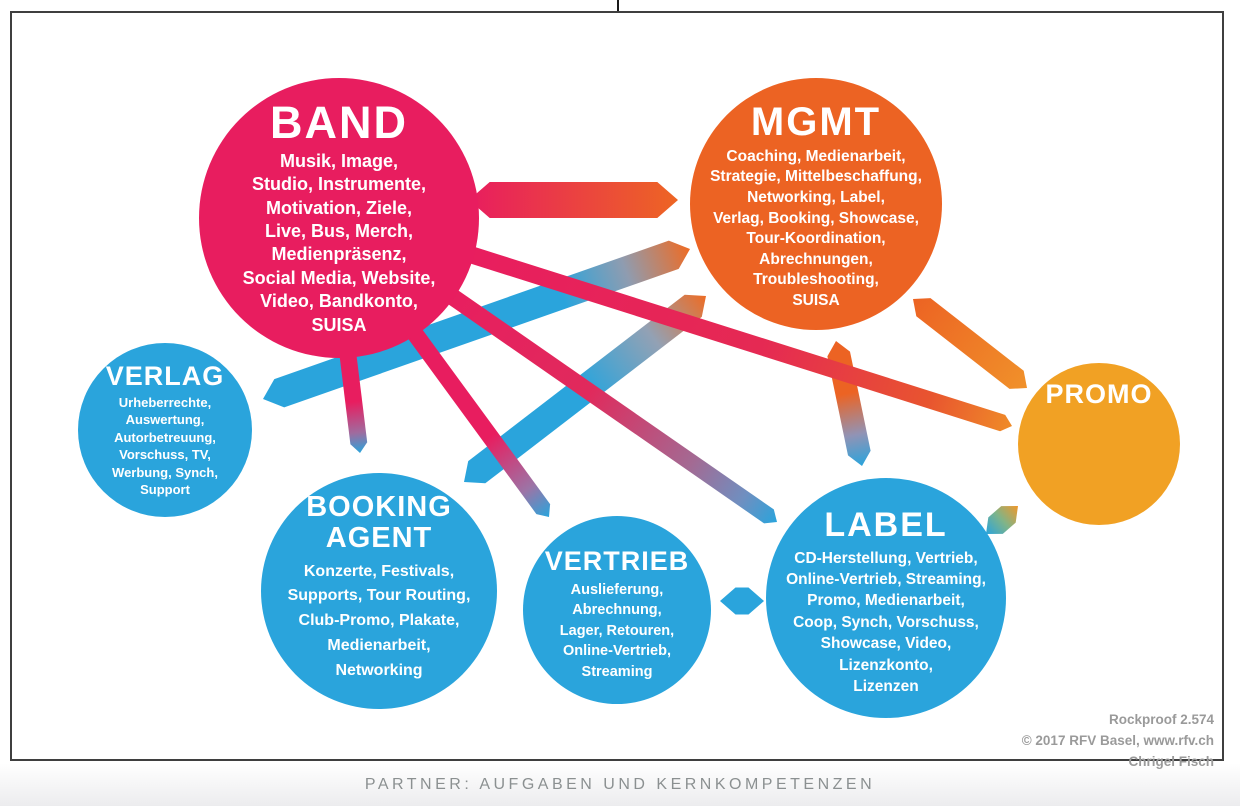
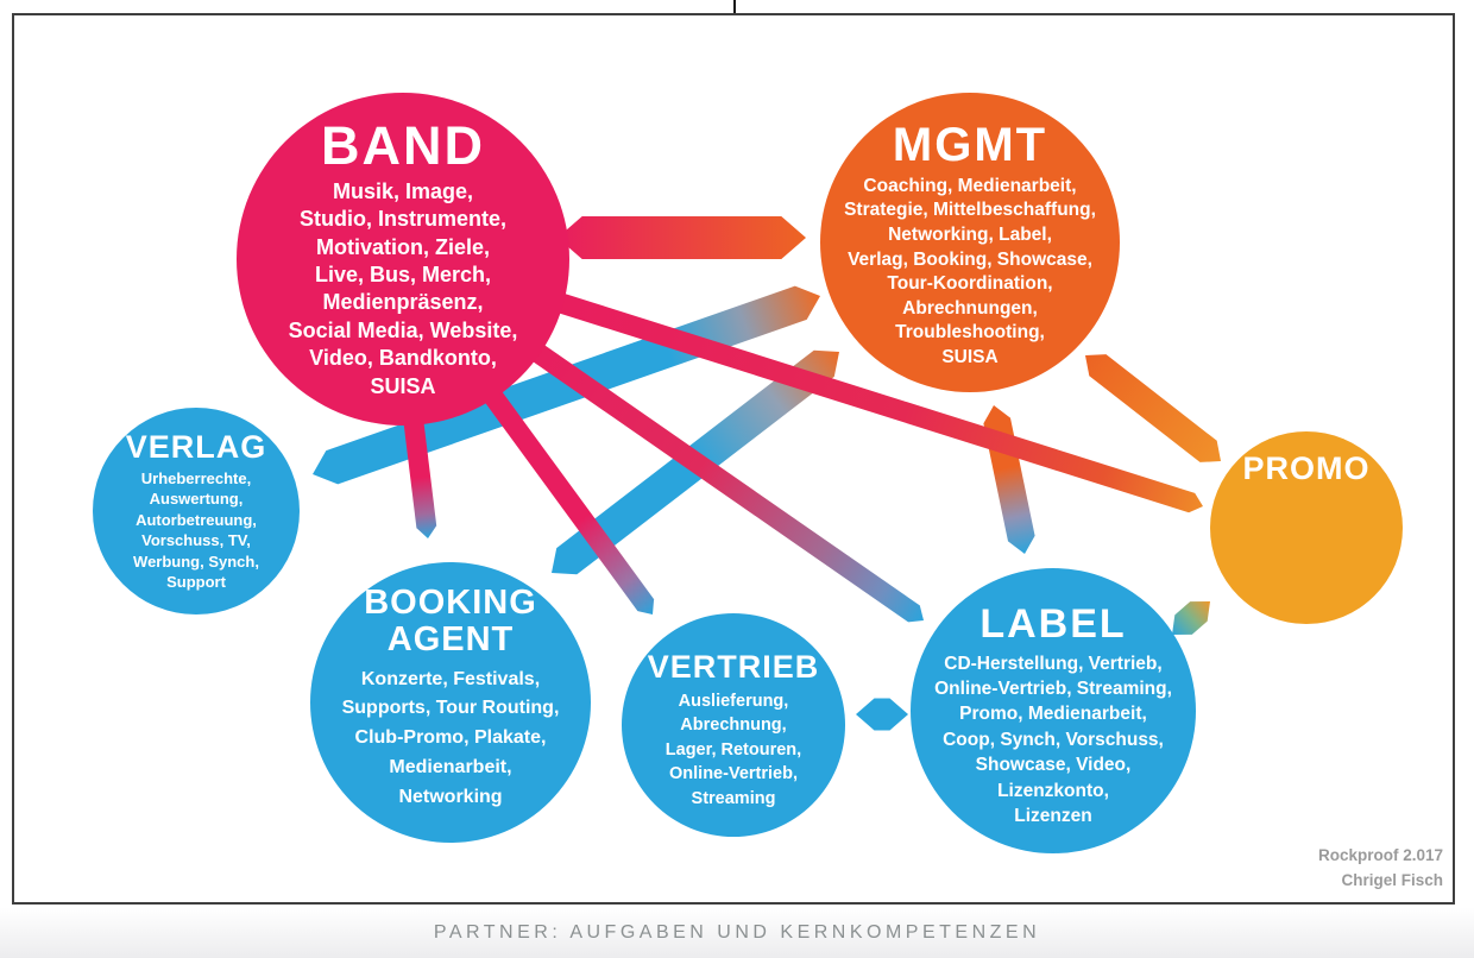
  BAND
  Musik, Image,
  Studio, Instrumente,
  Motivation, Ziele,
  Live, Bus, Merch,
  Medienpräsenz,
  Social Media, Website,
  Video, Bandkonto,
  SUISA
  MGMT
  Coaching, Medienarbeit,
  Strategie, Mittelbeschaffung,
  Networking, Label,
  Verlag, Booking, Showcase,
  Tour-Koordination,
  Abrechnungen,
  Troubleshooting,
  SUISA
  VERLAG
  Urheberrechte,
  Auswertung,
  Autorbetreuung,
  Vorschuss, TV,
  Werbung, Synch,
  Support
  BOOKING
  AGENT
  Konzerte, Festivals,
  Supports, Tour Routing,
  Club-Promo, Plakate,
  Medienarbeit,
  Networking
  VERTRIEB
  Auslieferung,
  Abrechnung,
  Lager, Retouren,
  Online-Vertrieb,
  Streaming
  LABEL
  CD-Herstellung, Vertrieb,
  Online-Vertrieb, Streaming,
  Promo, Medienarbeit,
  Coop, Synch, Vorschuss,
  Showcase, Video,
  Lizenzkonto,
  Lizenzen
  PROMO
- Rockproof 2.574
+ Rockproof 2.017
- © 2017 RFV Basel, www.rfv.ch
  Chrigel Fisch
  PARTNER: AUFGABEN UND KERNKOMPETENZEN
